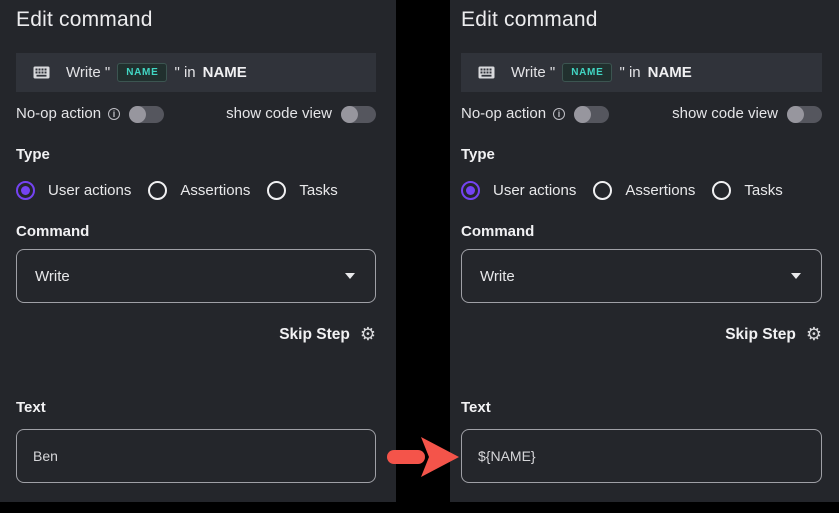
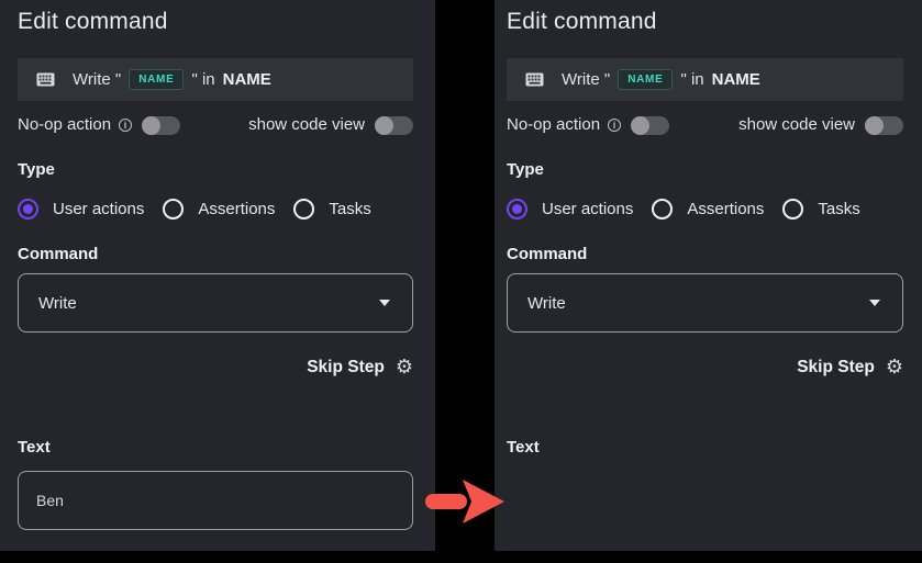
  Edit command
  Write "
  NAME
  " in
  NAME
  No-op action
  i
  show code view
  Type
  User actions
  Assertions
  Tasks
  Command
  Write
  Skip Step
  ⚙
  Text
  Ben
  Edit command
  Write "
  NAME
  " in
  NAME
  No-op action
  i
  show code view
  Type
  User actions
  Assertions
  Tasks
  Command
  Write
  Skip Step
  ⚙
  Text
- ${NAME}
